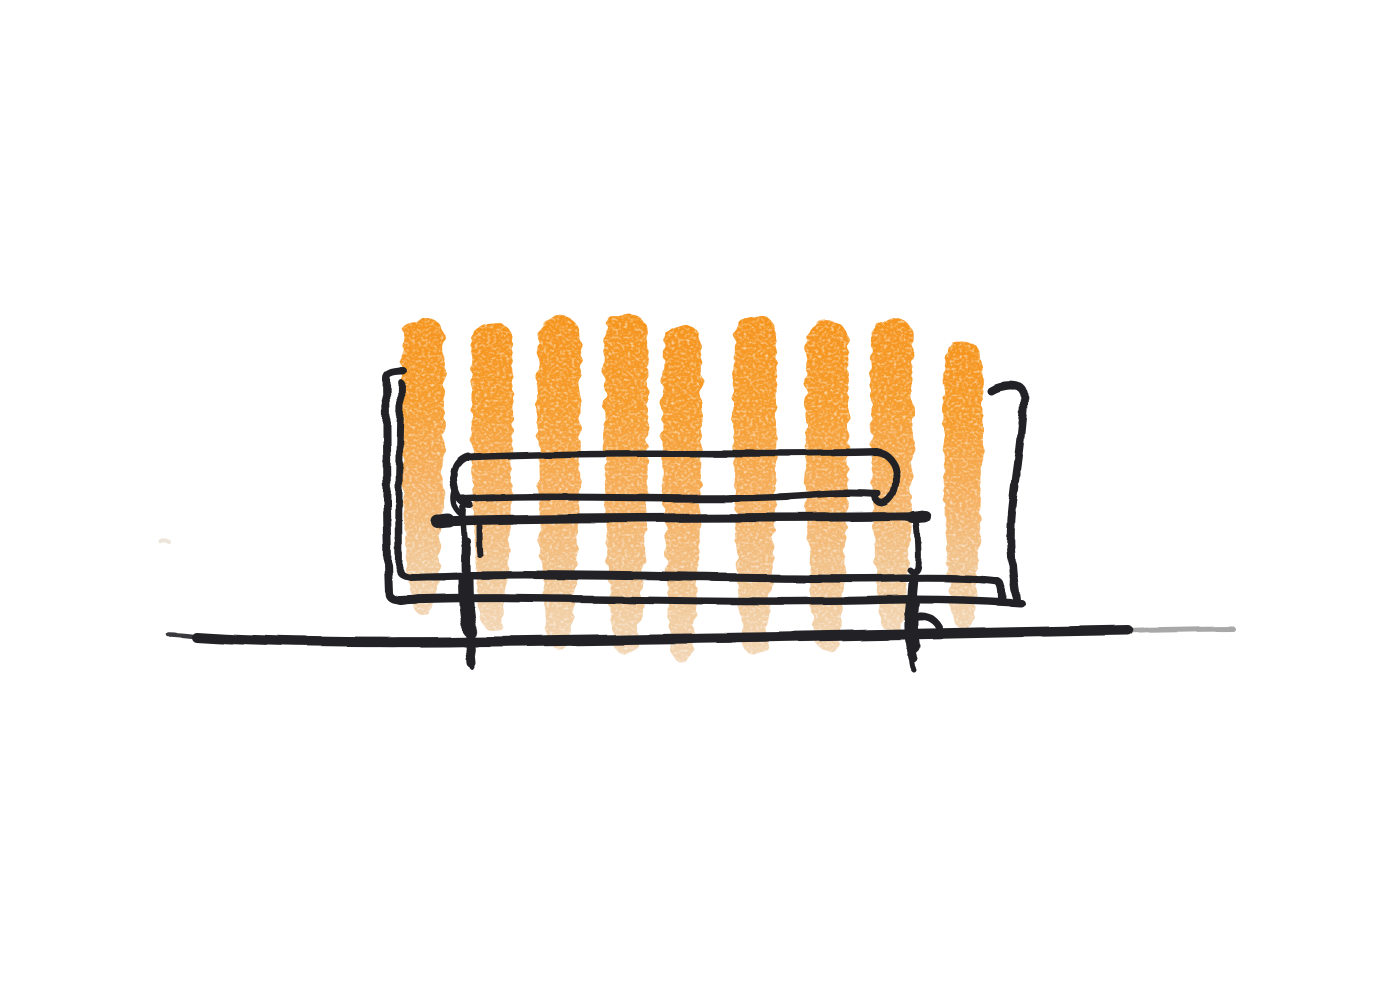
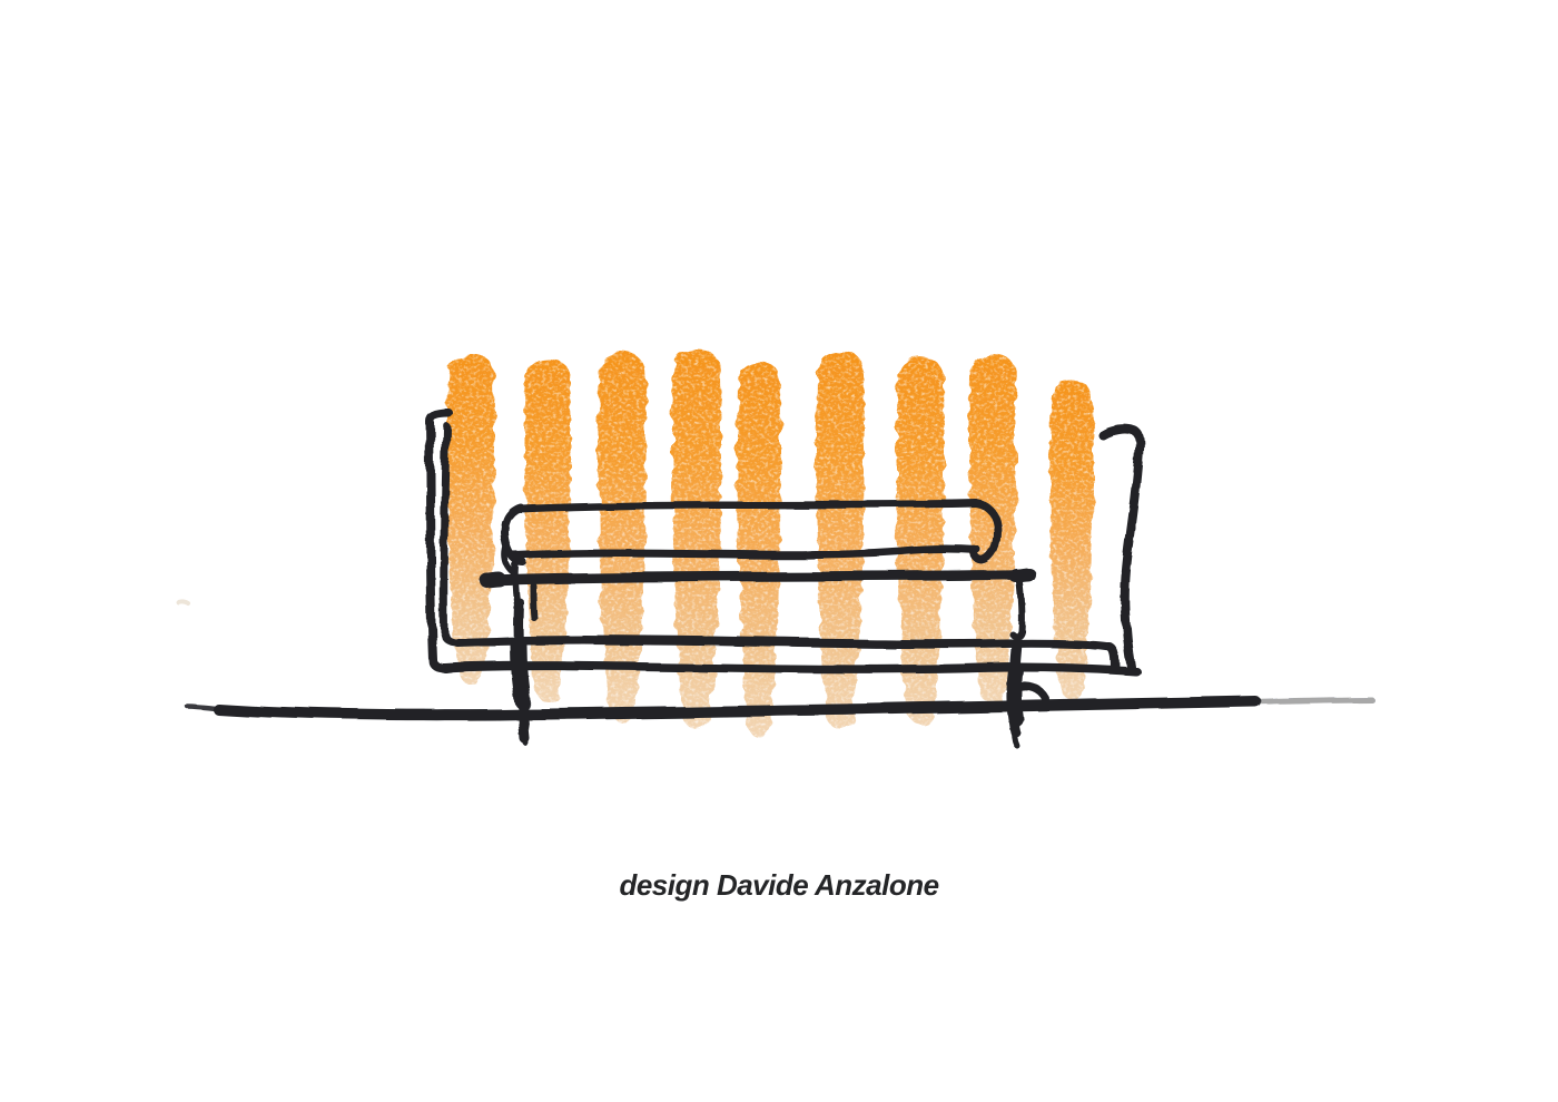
+ design Davide Anzalone
